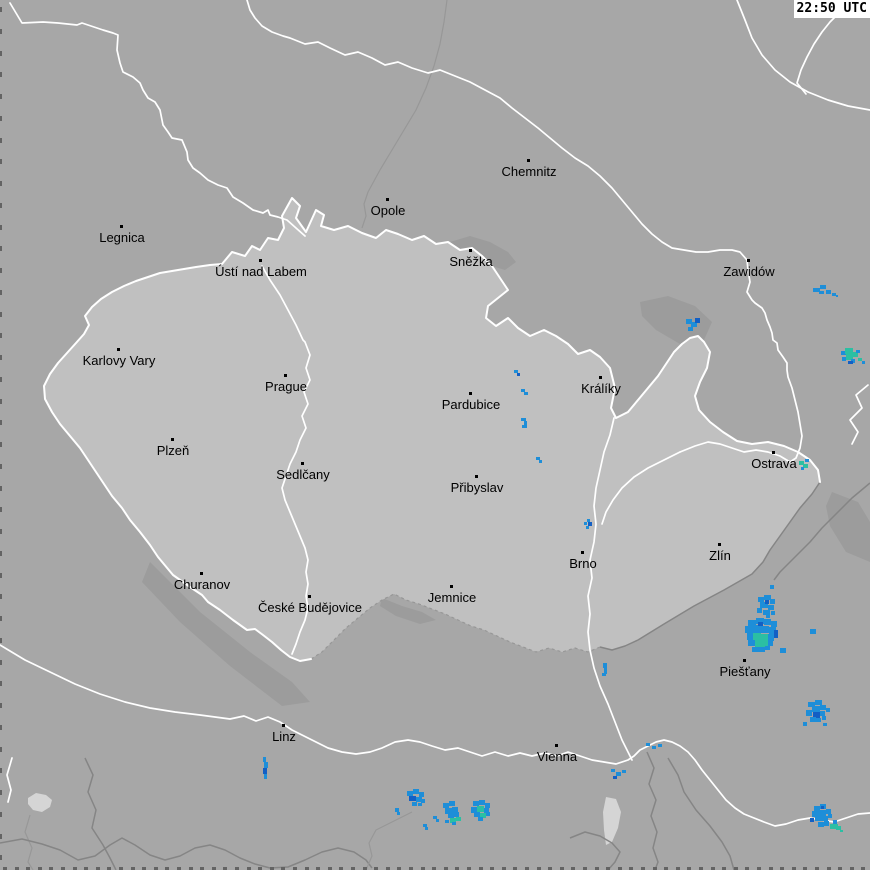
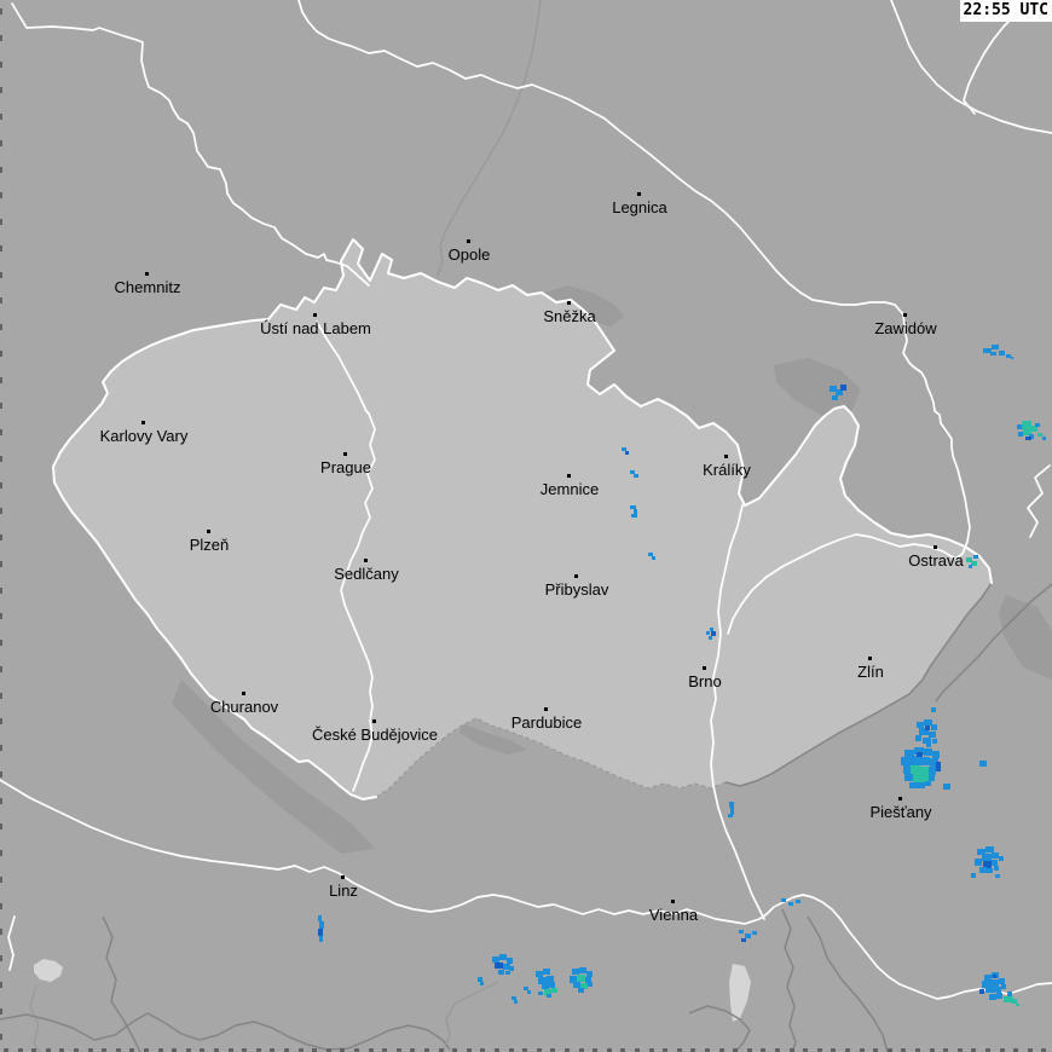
- Legnica
+ Chemnitz
  Ústí nad Labem
  Opole
  Sněžka
- Chemnitz
+ Legnica
  Zawidów
  Karlovy Vary
  Prague
- Pardubice
+ Jemnice
  Králíky
  Plzeň
  Sedlčany
  Přibyslav
  Ostrava
  Zlín
  Brno
  Churanov
  České Budějovice
- Jemnice
+ Pardubice
  Piešťany
  Linz
  Vienna
- 22:50 UTC
+ 22:55 UTC
